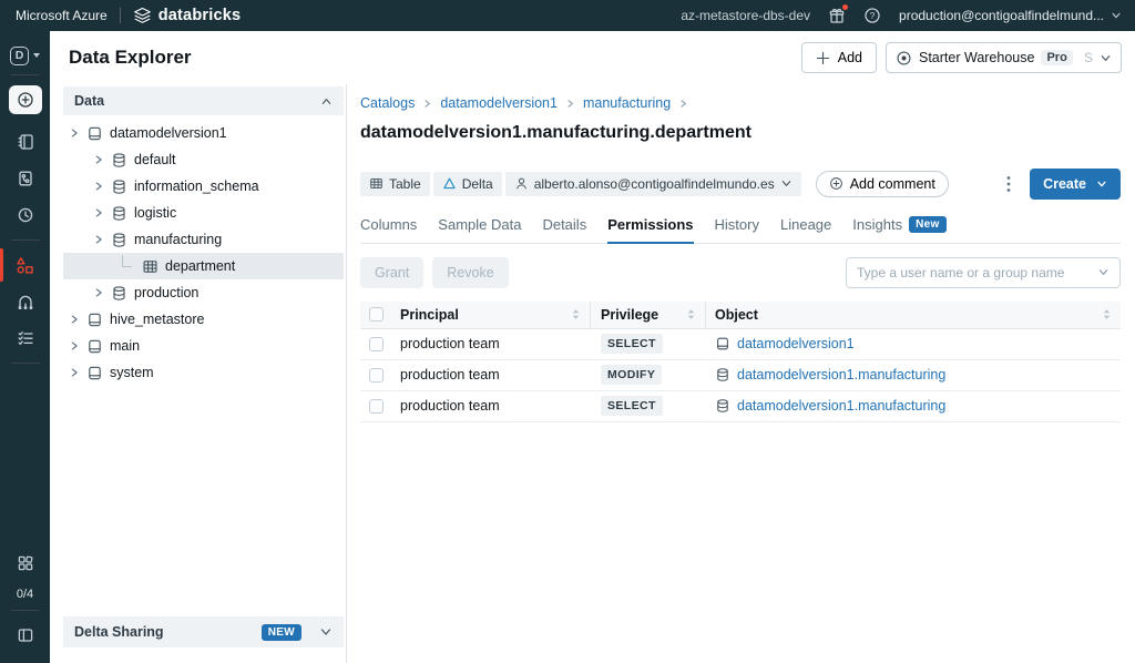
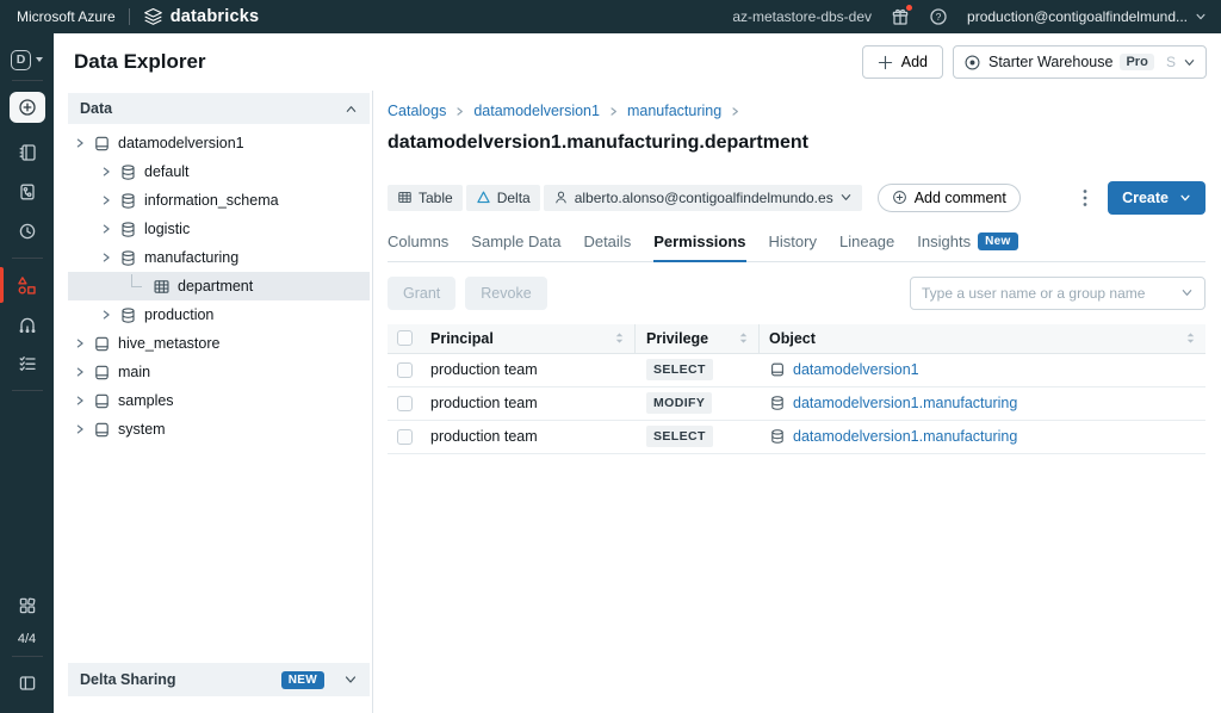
  Microsoft Azure
  databricks
  az-metastore-dbs-dev
  ?
  production@contigoalfindelmund...
  D
- 0/4
+ 4/4
  Data Explorer
  Add
  Starter Warehouse
  Pro
  S
  Data
  datamodelversion1
  default
  information_schema
  logistic
  manufacturing
  department
  production
  hive_metastore
  main
+ samples
  system
  Delta Sharing
  NEW
  Catalogs
  datamodelversion1
  manufacturing
  datamodelversion1.manufacturing.department
  Table
  Delta
  alberto.alonso@contigoalfindelmundo.es
  Add comment
  Create
  Columns
  Sample Data
  Details
  Permissions
  History
  Lineage
  Insights
  New
  Grant
  Revoke
  Type a user name or a group name
  Principal
  Privilege
  Object
  production team
  SELECT
  datamodelversion1
  production team
  MODIFY
  datamodelversion1.manufacturing
  production team
  SELECT
  datamodelversion1.manufacturing
